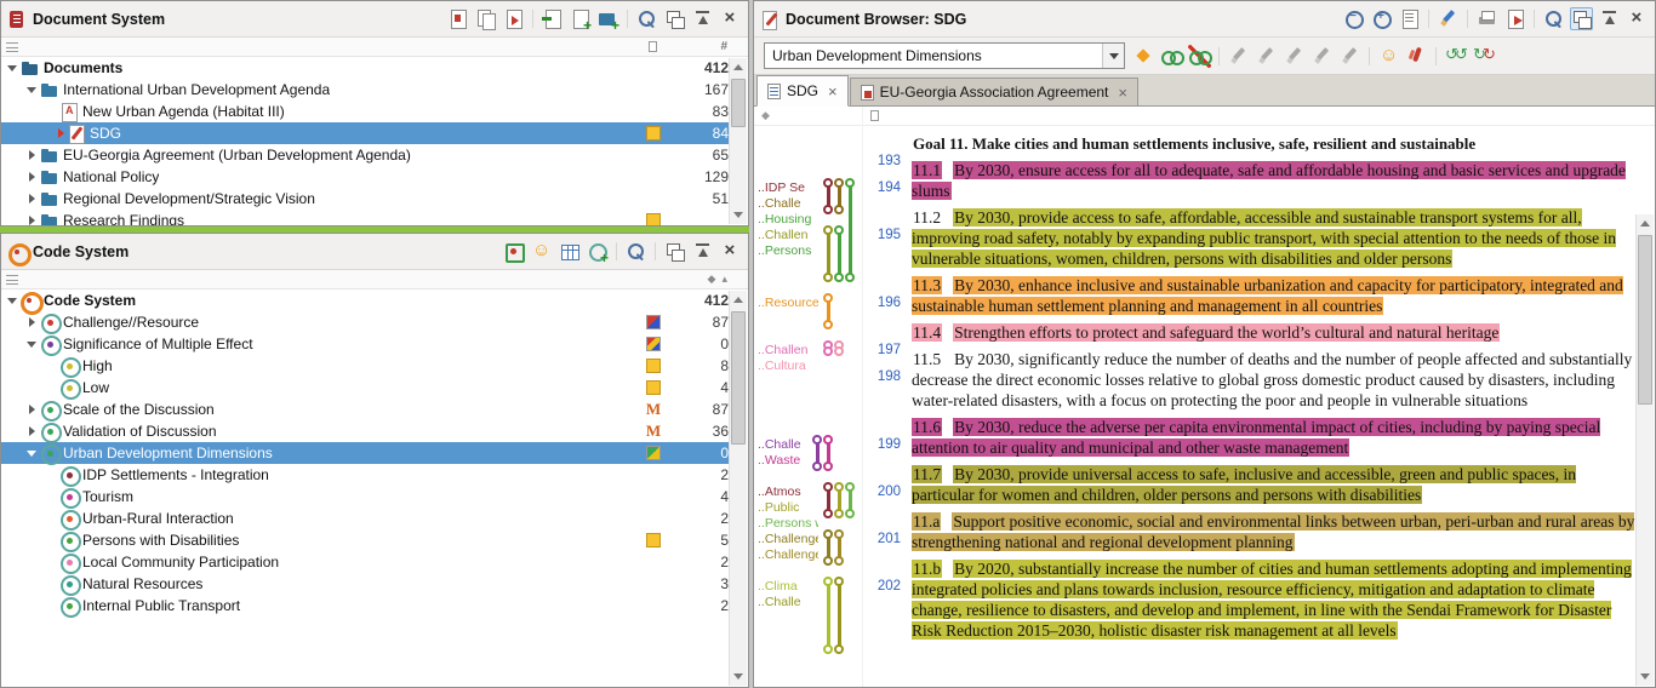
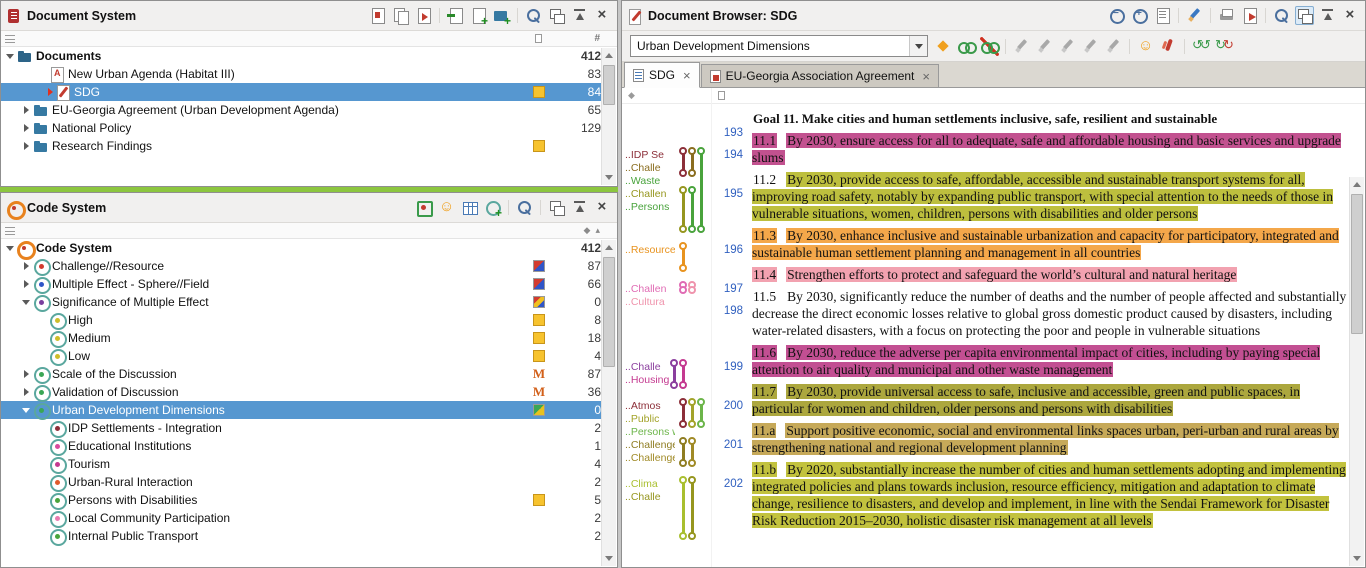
  Document System
  #
  Documents
  412
- International Urban Development Agenda
- 167
  New Urban Agenda (Habitat III)
  83
  SDG
  84
  EU-Georgia Agreement (Urban Development Agenda)
  65
  National Policy
  129
- Regional Development/Strategic Vision
- 51
  Research Findings
  Code System
  ▴
  Code System
  412
  Challenge//Resource
  87
+ Multiple Effect - Sphere//Field
+ 66
  Significance of Multiple Effect
  0
  High
  8
+ Medium
+ 18
  Low
  4
  Scale of the Discussion
  87
  Validation of Discussion
  36
  Urban Development Dimensions
  0
  IDP Settlements - Integration
  2
+ Educational Institutions
+ 1
  Tourism
  4
  Urban-Rural Interaction
  2
  Persons with Disabilities
  5
  Local Community Participation
  2
- Natural Resources
- 3
  Internal Public Transport
  2
  Document Browser: SDG
  Urban Development Dimensions
  SDG
  EU-Georgia Association Agreement
  ..IDP Se
  ..Challe
- ..Housing
+ ..Waste
  ..Challen
  ..Persons
  ..Resource
  ..Challen
  ..Cultura
  ..Challe
- ..Waste
+ ..Housing
  ..Atmos
  ..Public
  ..Persons
  ..Challeng
  ..Challeng
  ..Clima
  ..Challe
  193
  194
  195
  196
  197
  198
  199
  200
  201
  202
  Goal 11. Make cities and human settlements inclusive, safe, resilient and sustainable
  11.1 By 2030, ensure access for all to adequate, safe and affordable housing and basic services and upgrade slums
  11.2 By 2030, provide access to safe, affordable, accessible and sustainable transport systems for all, improving road safety, notably by expanding public transport, with special attention to the needs of those in vulnerable situations, women, children, persons with disabilities and older persons
  11.3 By 2030, enhance inclusive and sustainable urbanization and capacity for participatory, integrated and sustainable human settlement planning and management in all countries
  11.4 Strengthen efforts to protect and safeguard the world’s cultural and natural heritage
  11.5 By 2030, significantly reduce the number of deaths and the number of people affected and substantially decrease the direct economic losses relative to global gross domestic product caused by disasters, including water-related disasters, with a focus on protecting the poor and people in vulnerable situations
  11.6 By 2030, reduce the adverse per capita environmental impact of cities, including by paying special attention to air quality and municipal and other waste management
  11.7 By 2030, provide universal access to safe, inclusive and accessible, green and public spaces, in particular for women and children, older persons and persons with disabilities
- 11.a Support positive economic, social and environmental links between urban, peri-urban and rural areas by strengthening national and regional development planning
+ 11.a Support positive economic, social and environmental links spaces urban, peri-urban and rural areas by strengthening national and regional development planning
  11.b By 2020, substantially increase the number of cities and human settlements adopting and implementing integrated policies and plans towards inclusion, resource efficiency, mitigation and adaptation to climate change, resilience to disasters, and develop and implement, in line with the Sendai Framework for Disaster Risk Reduction 2015–2030, holistic disaster risk management at all levels
